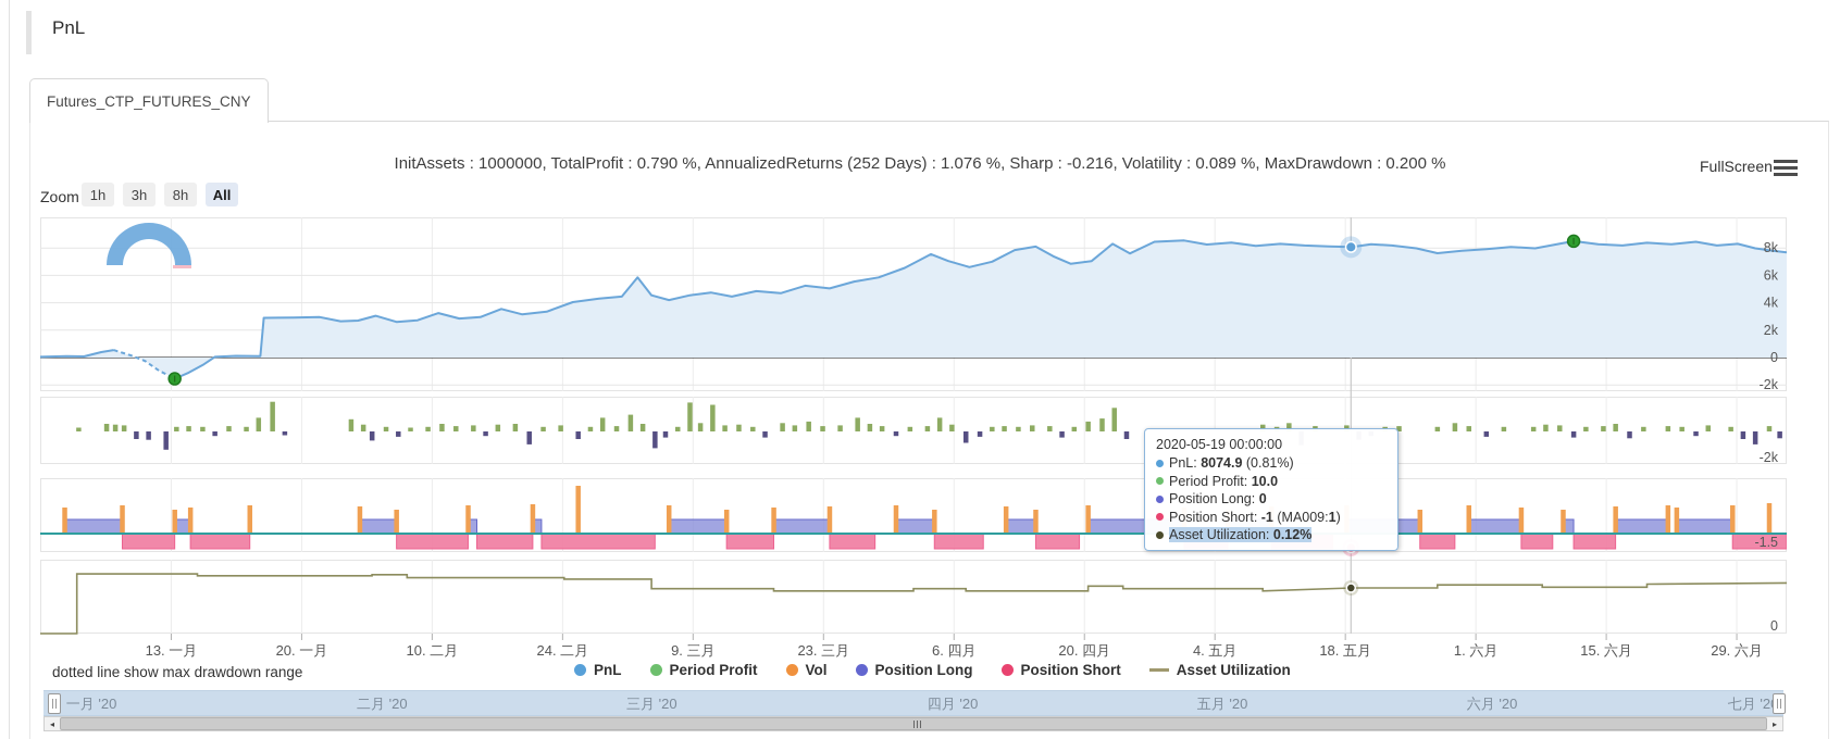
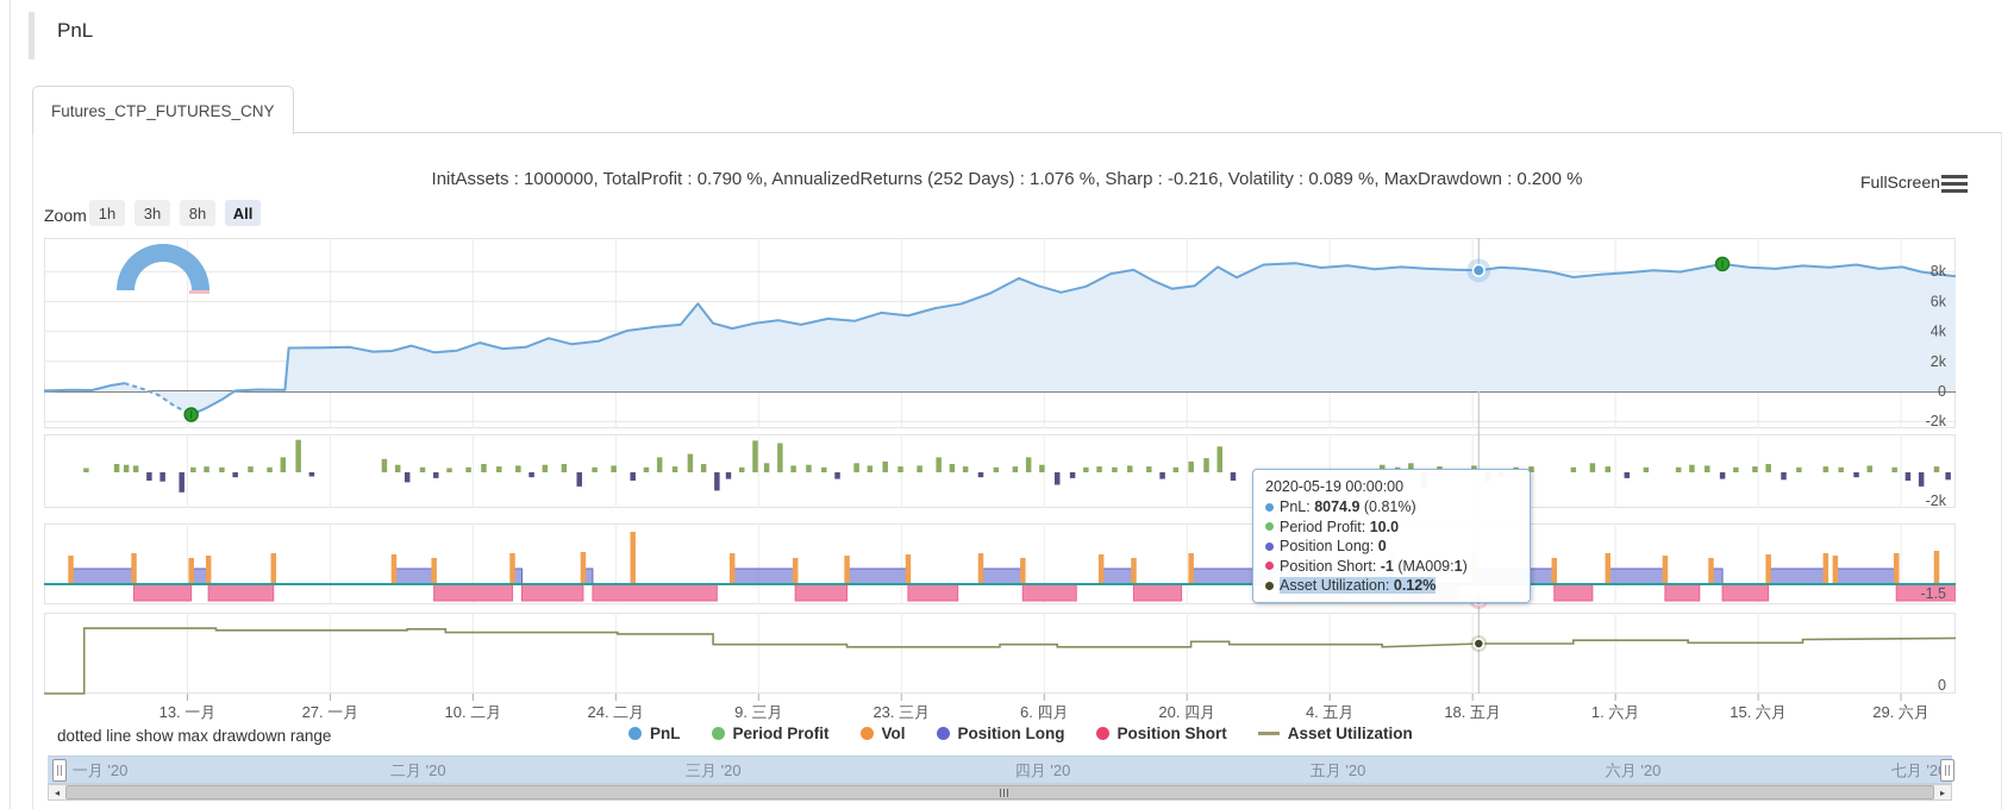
  PnL
  Futures_CTP_FUTURES_CNY
  InitAssets : 1000000, TotalProfit : 0.790 %, AnnualizedReturns (252 Days) : 1.076 %, Sharp : -0.216, Volatility : 0.089 %, MaxDrawdown : 0.200 %
  FullScreen
  Zoom
  1h
  3h
  8h
  All
  8k
  6k
  4k
  2k
  0
  -2k
  -2k
  -1.5
  0
  13. 一月
- 20. 一月
+ 27. 一月
  10. 二月
  24. 二月
  9. 三月
  23. 三月
  6. 四月
  20. 四月
  4. 五月
  18. 五月
  1. 六月
  15. 六月
  29. 六月
  dotted line show max drawdown range
  PnL
  Period Profit
  Vol
  Position Long
  Position Short
  Asset Utilization
  一月 '20
  二月 '20
  三月 '20
  四月 '20
  五月 '20
  六月 '20
  七月 '2
  ◂
  ▸
  2020-05-19 00:00:00
  PnL: 8074.9 (0.81%)
  Period Profit: 10.0
  Position Long: 0
  Position Short: -1 (MA009:1)
  Asset Utilization: 0.12%
